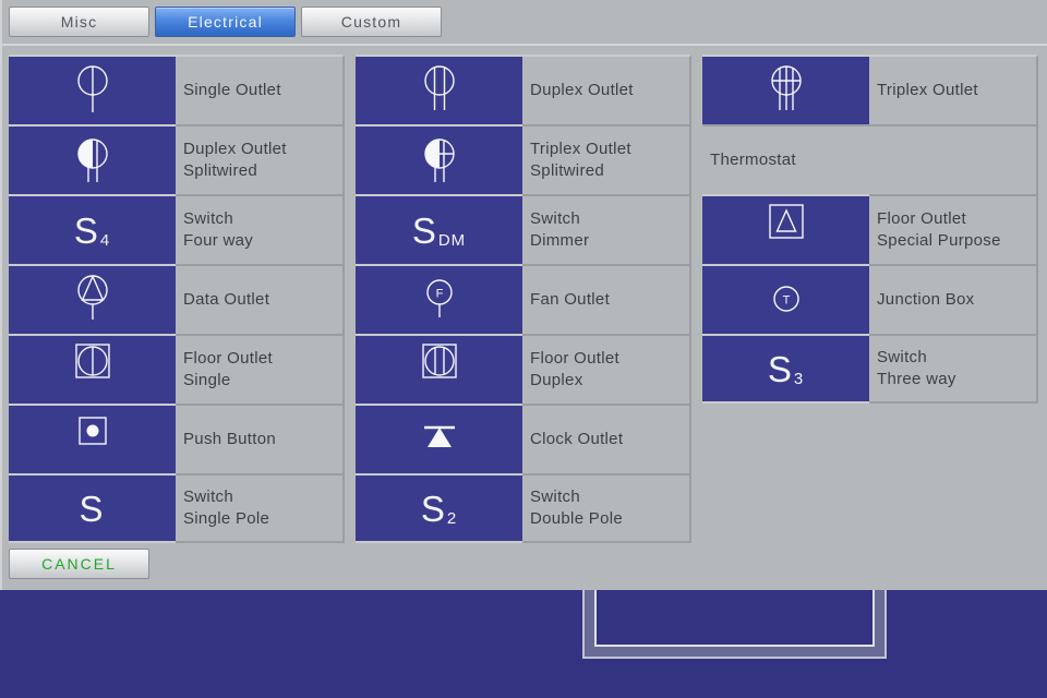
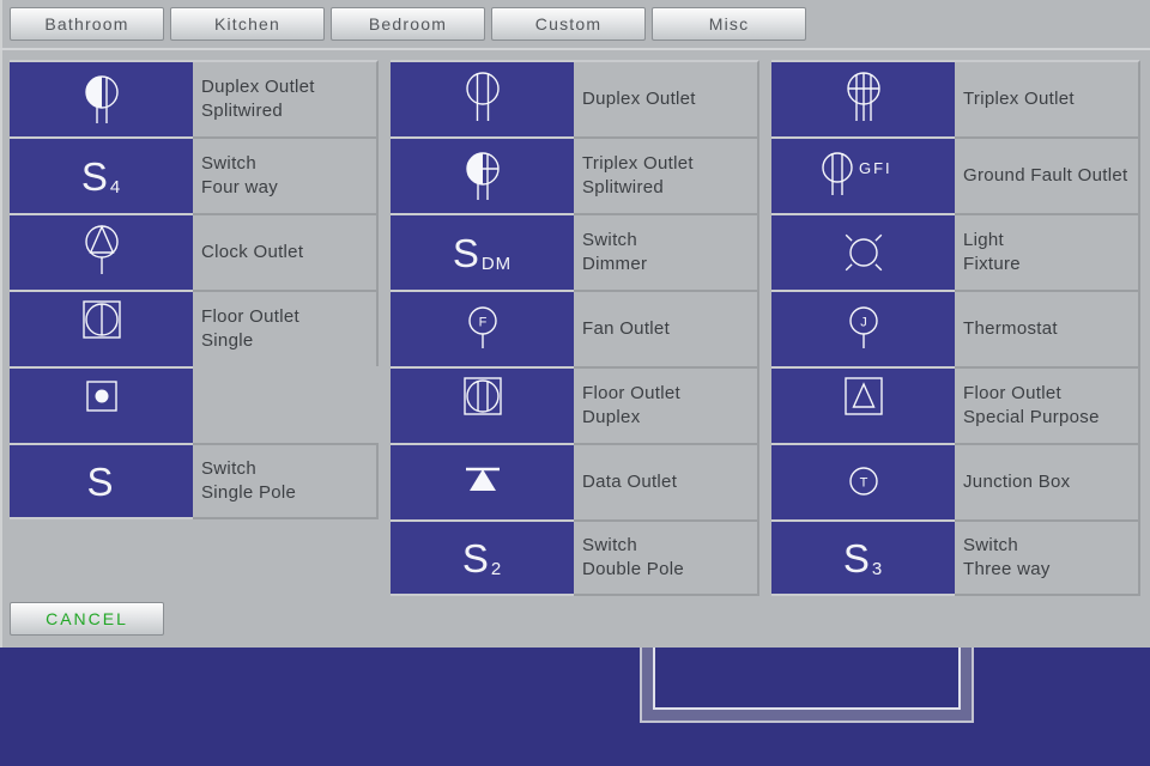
+ Bathroom
+ Kitchen
+ Bedroom
- Misc
+ Custom
- Electrical
- Custom
+ Misc
- Single Outlet
  Duplex Outlet
  Splitwired
  S
  4
  Switch
  Four way
- Data Outlet
+ Clock Outlet
  Floor Outlet
  Single
- Push Button
  S
  Switch
  Single Pole
  Duplex Outlet
  Triplex Outlet
  Splitwired
  S
  DM
  Switch
  Dimmer
  F
  Fan Outlet
  Floor Outlet
  Duplex
- Clock Outlet
+ Data Outlet
  S
  2
  Switch
  Double Pole
  Triplex Outlet
+ GFI
+ Ground Fault Outlet
+ Light
+ Fixture
+ J
  Thermostat
  Floor Outlet
  Special Purpose
  T
  Junction Box
  S
  3
  Switch
  Three way
  CANCEL
